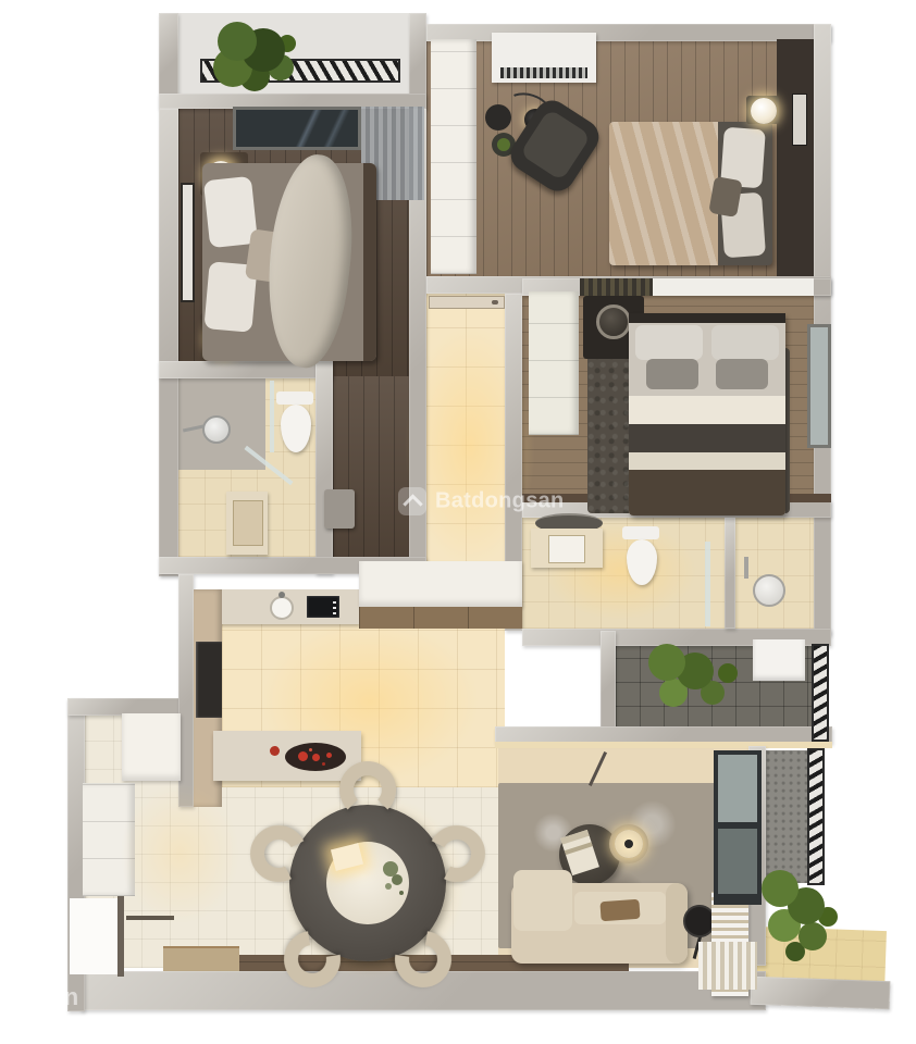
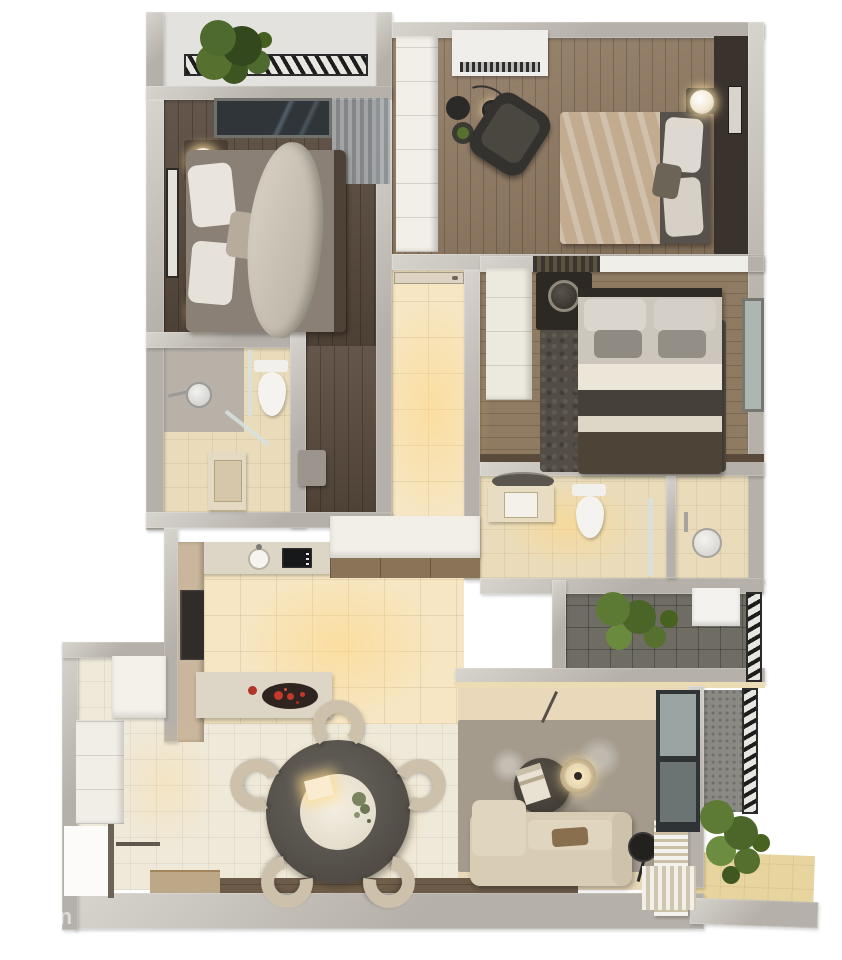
- Batdongsan
  ongsan
